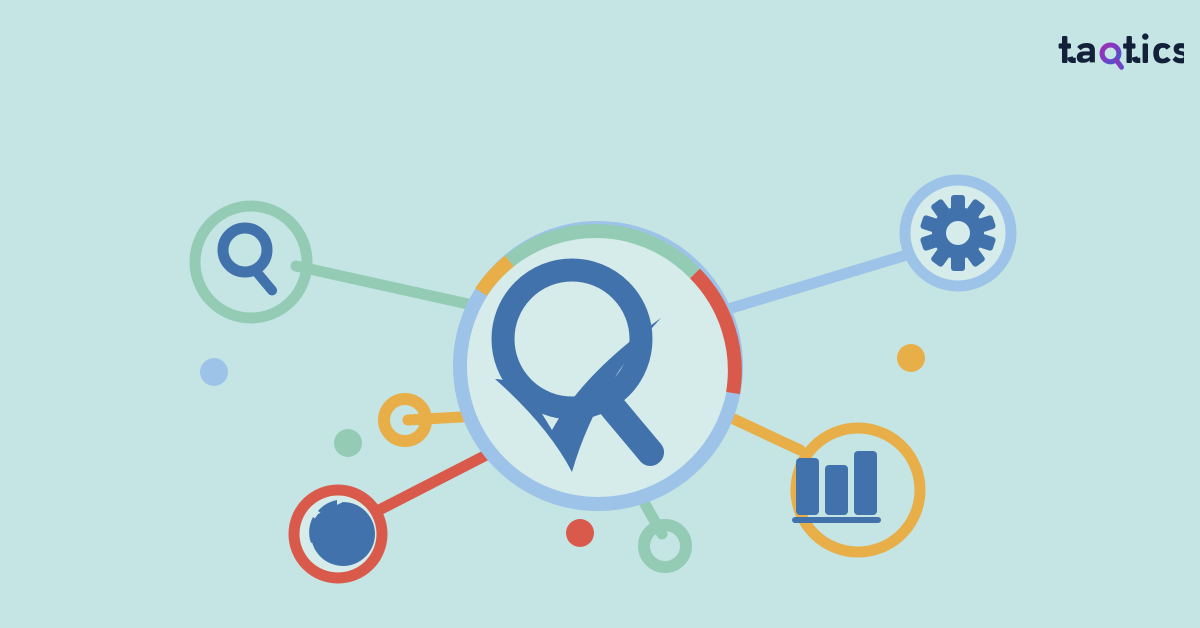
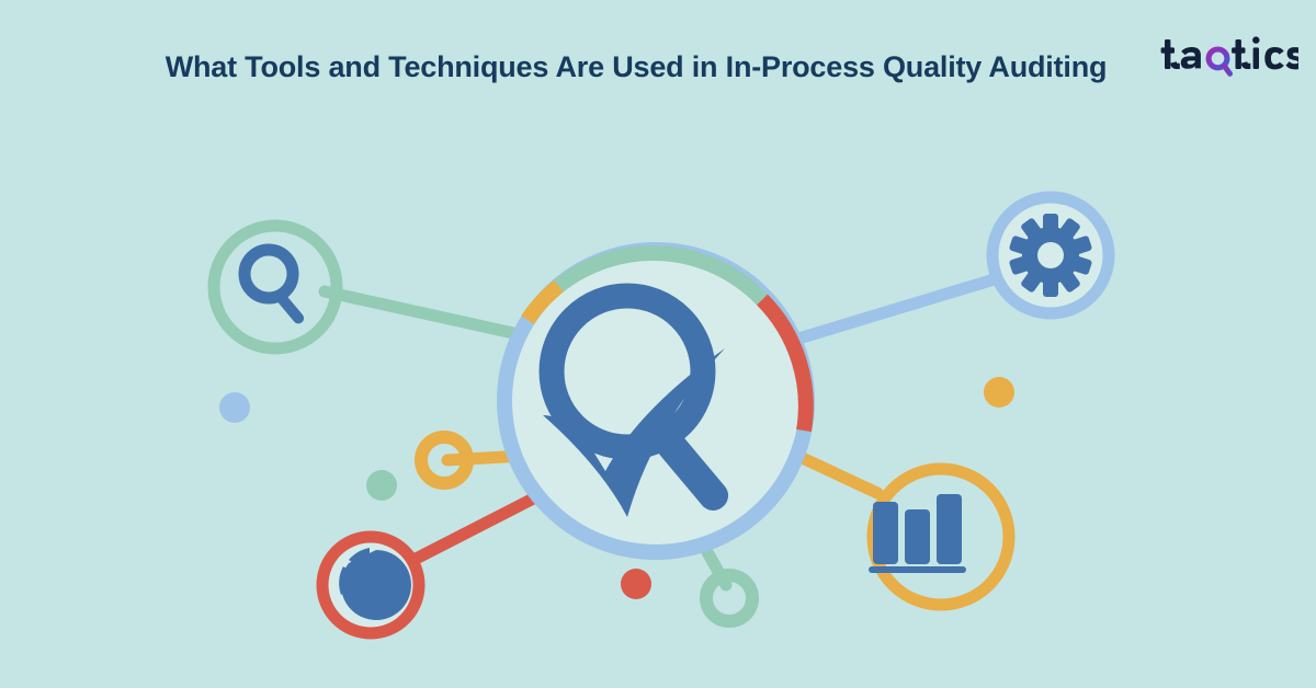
+ What Tools and Techniques Are Used in In-Process Quality Auditing
